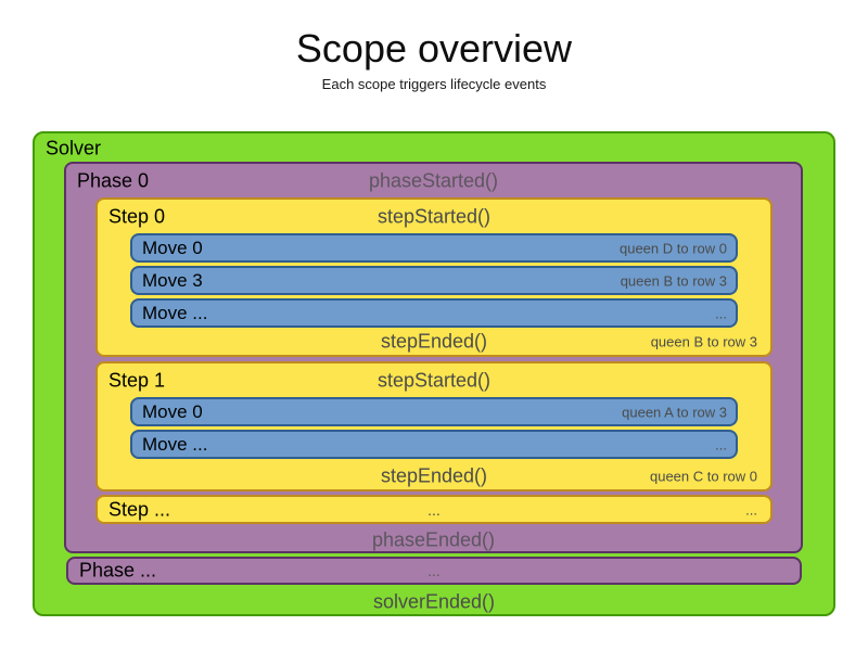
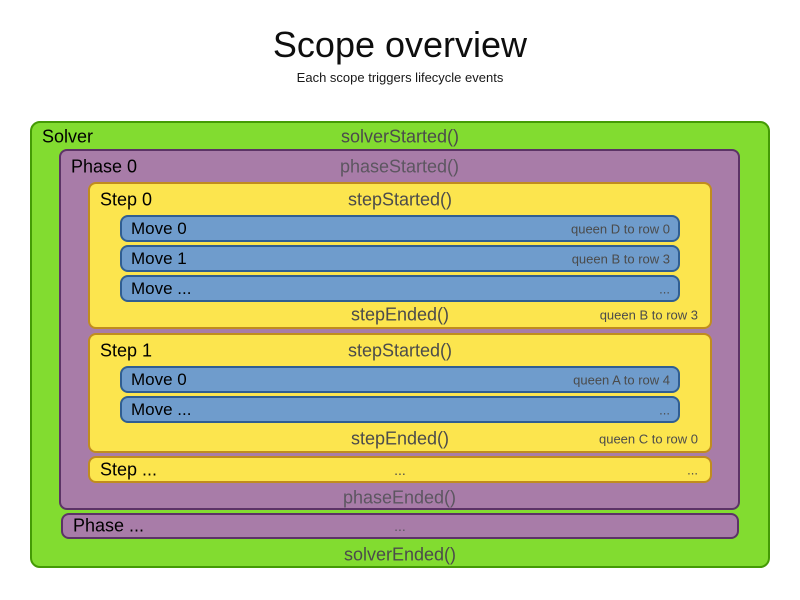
  Scope overview
  Each scope triggers lifecycle events
  Solver
+ solverStarted()
  Phase 0
  phaseStarted()
  Step 0
  stepStarted()
  Move 0
  queen D to row 0
- Move 3
+ Move 1
  queen B to row 3
  Move ...
  ...
  stepEnded()
  queen B to row 3
  Step 1
  stepStarted()
  Move 0
- queen A to row 3
+ queen A to row 4
  Move ...
  ...
  stepEnded()
  queen C to row 0
  Step ...
  ...
  ...
  phaseEnded()
  Phase ...
  ...
  solverEnded()
